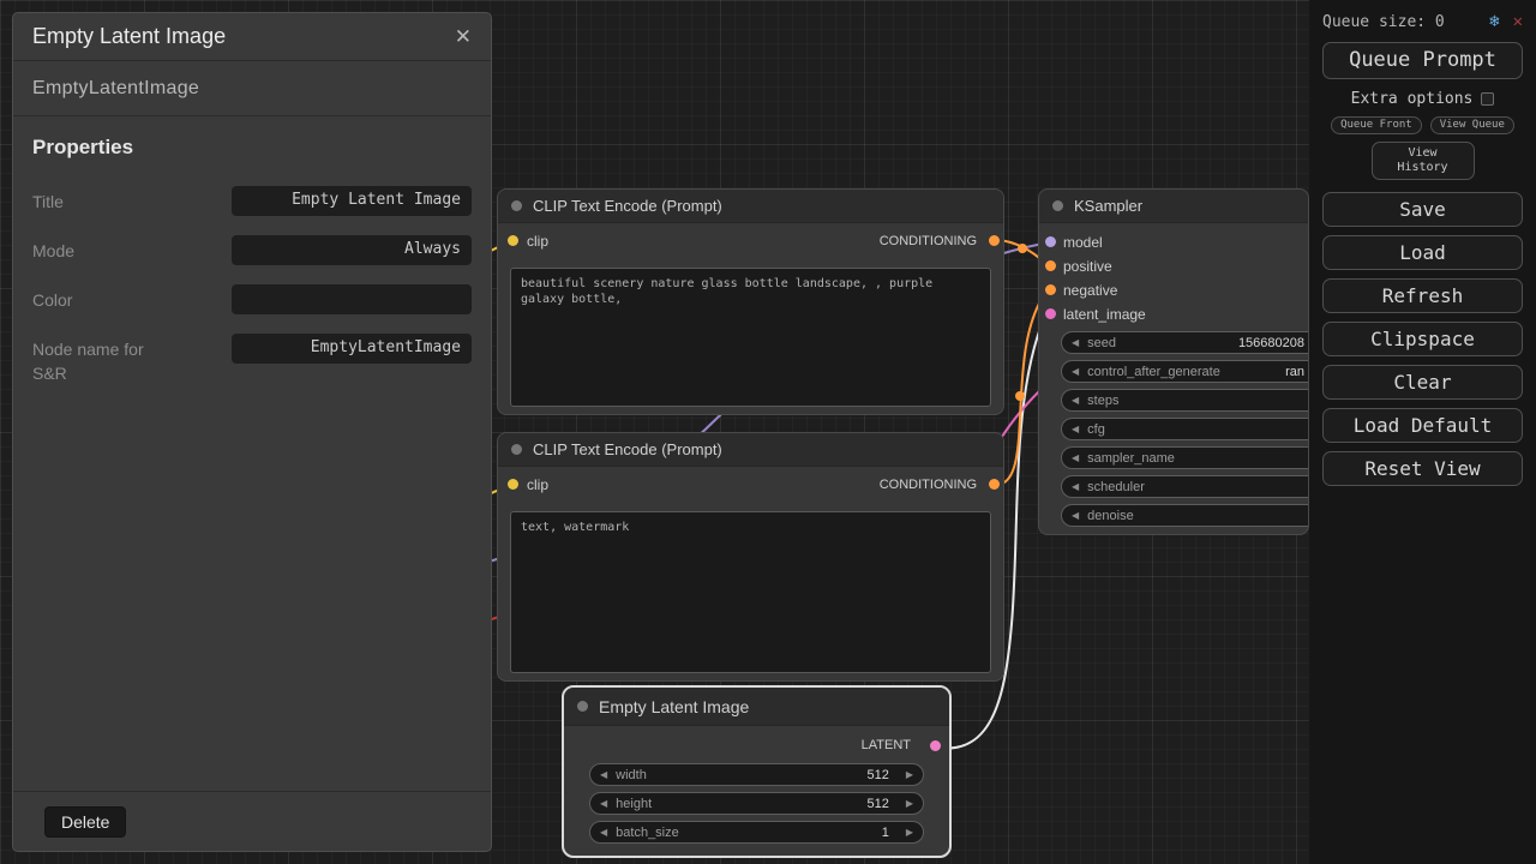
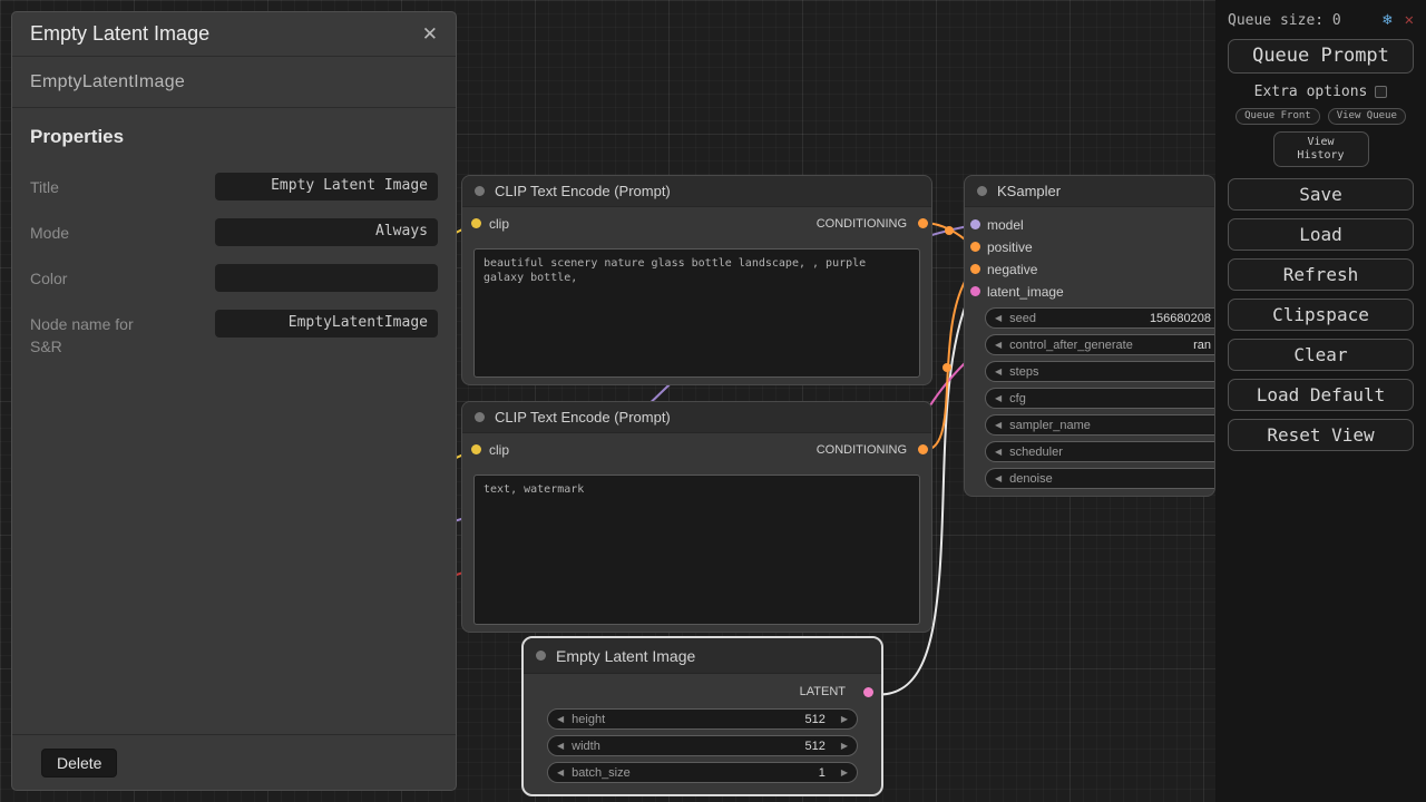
  CLIP Text Encode (Prompt)
  clip
  CONDITIONING
  beautiful scenery nature glass bottle landscape, , purple galaxy bottle,
  CLIP Text Encode (Prompt)
  clip
  CONDITIONING
  text, watermark
  KSampler
  model
  positive
  negative
  latent_image
  ◀
  seed
  156680208
  ◀
  control_after_generate
  ran
  ◀
  steps
  ◀
  cfg
  ◀
  sampler_name
  ◀
  scheduler
  ◀
  denoise
  Empty Latent Image
  LATENT
  ◀
- width
+ height
  512
  ▶
  ◀
- height
+ width
  512
  ▶
  ◀
  batch_size
  1
  ▶
  Empty Latent Image
  ✕
  EmptyLatentImage
  Properties
  Title
  Empty Latent Image
  Mode
  Always
  Color
  Node name for S&R
  EmptyLatentImage
  Delete
  Queue size: 0
  ❄
  ✕
  Queue Prompt
  Extra options
  Queue Front
  View Queue
  View History
  Save
  Load
  Refresh
  Clipspace
  Clear
  Load Default
  Reset View
